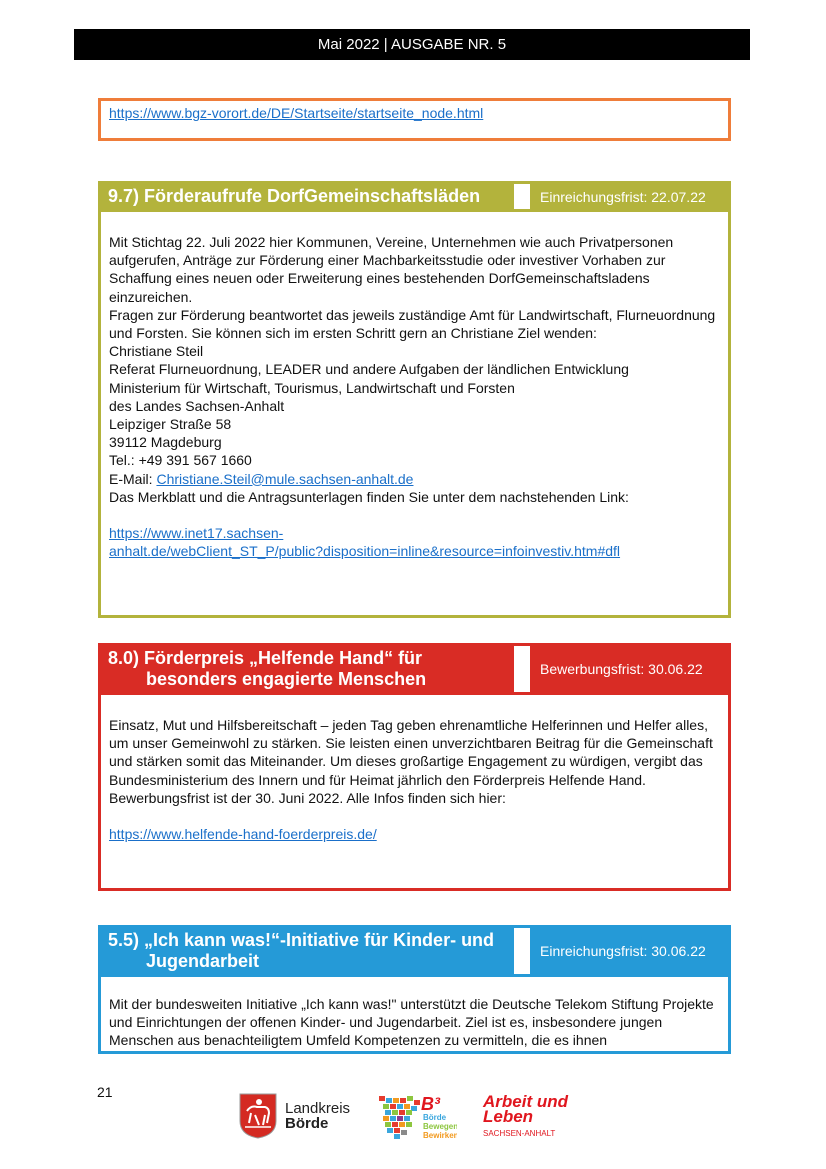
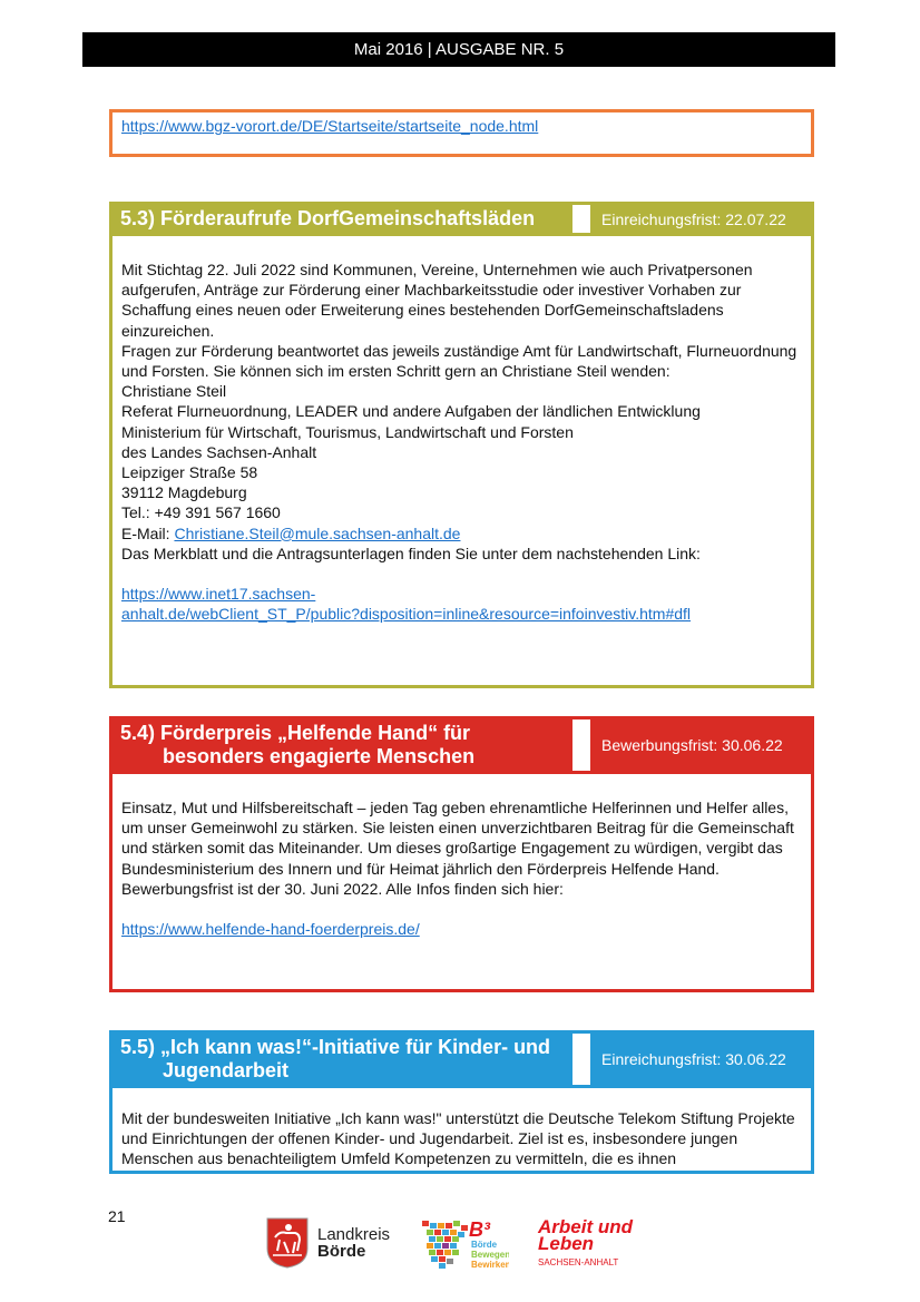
- Mai 2022 | AUSGABE NR. 5
+ Mai 2016 | AUSGABE NR. 5
  https://www.bgz-vorort.de/DE/Startseite/startseite_node.html
- 9.7) Förderaufrufe DorfGemeinschaftsläden
+ 5.3) Förderaufrufe DorfGemeinschaftsläden
  Einreichungsfrist: 22.07.22
- Mit Stichtag 22. Juli 2022 hier Kommunen, Vereine, Unternehmen wie auch Privatpersonen aufgerufen, Anträge zur Förderung einer Machbarkeitsstudie oder investiver Vorhaben zur Schaffung eines neuen oder Erweiterung eines bestehenden DorfGemeinschaftsladens einzureichen.
+ Mit Stichtag 22. Juli 2022 sind Kommunen, Vereine, Unternehmen wie auch Privatpersonen aufgerufen, Anträge zur Förderung einer Machbarkeitsstudie oder investiver Vorhaben zur Schaffung eines neuen oder Erweiterung eines bestehenden DorfGemeinschaftsladens einzureichen.
- Fragen zur Förderung beantwortet das jeweils zuständige Amt für Landwirtschaft, Flurneuordnung und Forsten. Sie können sich im ersten Schritt gern an Christiane Ziel wenden:
+ Fragen zur Förderung beantwortet das jeweils zuständige Amt für Landwirtschaft, Flurneuordnung und Forsten. Sie können sich im ersten Schritt gern an Christiane Steil wenden:
  Christiane Steil
  Referat Flurneuordnung, LEADER und andere Aufgaben der ländlichen Entwicklung
  Ministerium für Wirtschaft, Tourismus, Landwirtschaft und Forsten
  des Landes Sachsen-Anhalt
  Leipziger Straße 58
  39112 Magdeburg
  Tel.: +49 391 567 1660
  E-Mail: Christiane.Steil@mule.sachsen-anhalt.de
  Das Merkblatt und die Antragsunterlagen finden Sie unter dem nachstehenden Link:
  https://www.inet17.sachsen-
  anhalt.de/webClient_ST_P/public?disposition=inline&resource=infoinvestiv.htm#dfl
- 8.0) Förderpreis „Helfende Hand“ für
+ 5.4) Förderpreis „Helfende Hand“ für
  besonders engagierte Menschen
  Bewerbungsfrist: 30.06.22
  Einsatz, Mut und Hilfsbereitschaft – jeden Tag geben ehrenamtliche Helferinnen und Helfer alles, um unser Gemeinwohl zu stärken. Sie leisten einen unverzichtbaren Beitrag für die Gemeinschaft und stärken somit das Miteinander. Um dieses großartige Engagement zu würdigen, vergibt das Bundesministerium des Innern und für Heimat jährlich den Förderpreis Helfende Hand. Bewerbungsfrist ist der 30. Juni 2022. Alle Infos finden sich hier:
  https://www.helfende-hand-foerderpreis.de/
  5.5) „Ich kann was!“-Initiative für Kinder- und
  Jugendarbeit
  Einreichungsfrist: 30.06.22
  Mit der bundesweiten Initiative „Ich kann was!" unterstützt die Deutsche Telekom Stiftung Projekte und Einrichtungen der offenen Kinder- und Jugendarbeit. Ziel ist es, insbesondere jungen Menschen aus benachteiligtem Umfeld Kompetenzen zu vermitteln, die es ihnen
  21
  Landkreis
  Börde
  B³
  Börde
  Bewegen
  Bewirken
  Arbeit und
  Leben
  SACHSEN-ANHALT
